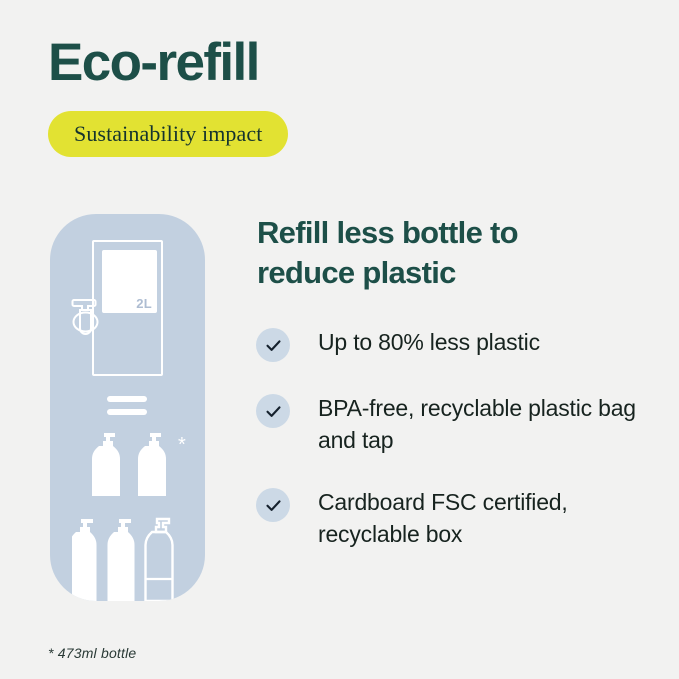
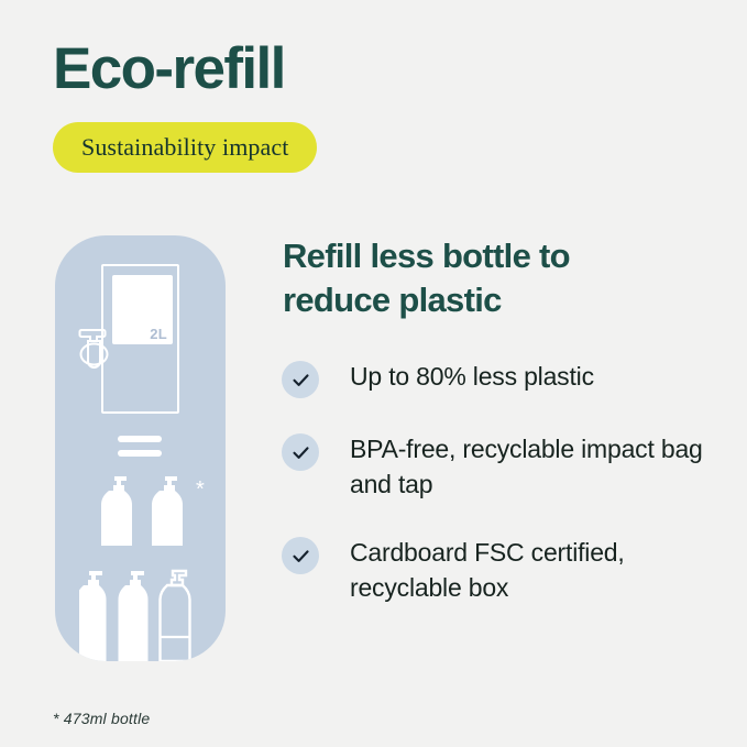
  Eco-refill
  Sustainability impact
  2L
  *
  Refill less bottle to reduce plastic
  Up to 80% less plastic
- BPA-free, recyclable plastic bag and tap
+ BPA-free, recyclable impact bag and tap
  Cardboard FSC certified, recyclable box
  * 473ml bottle
